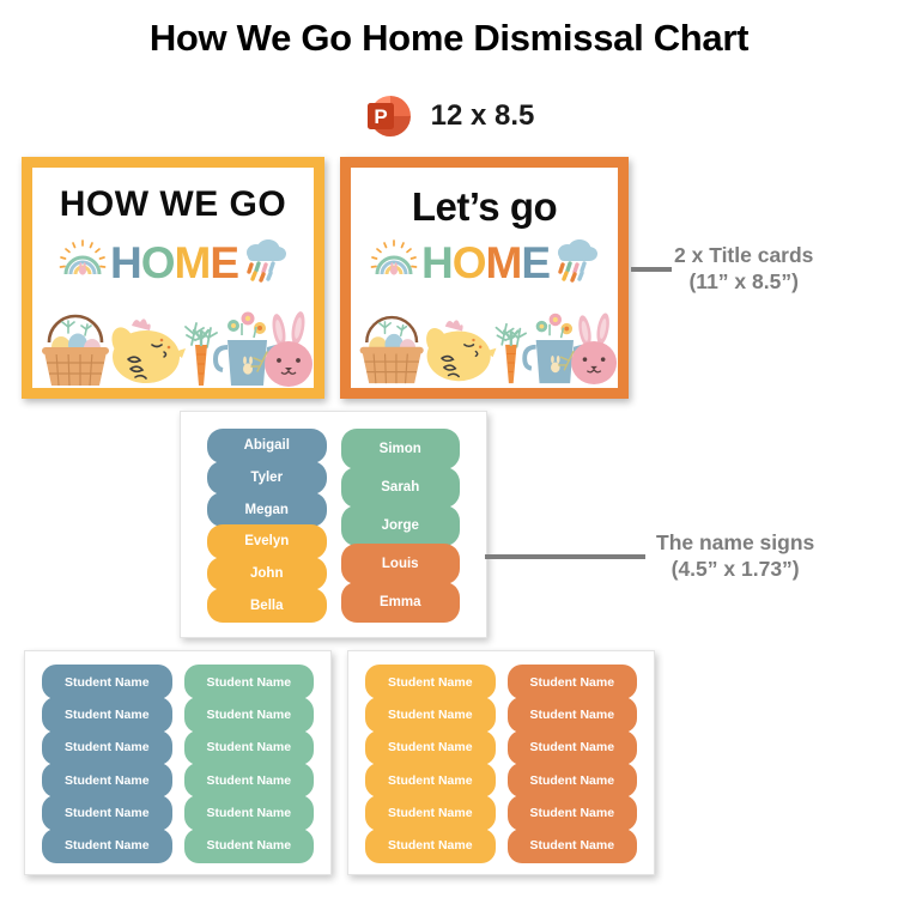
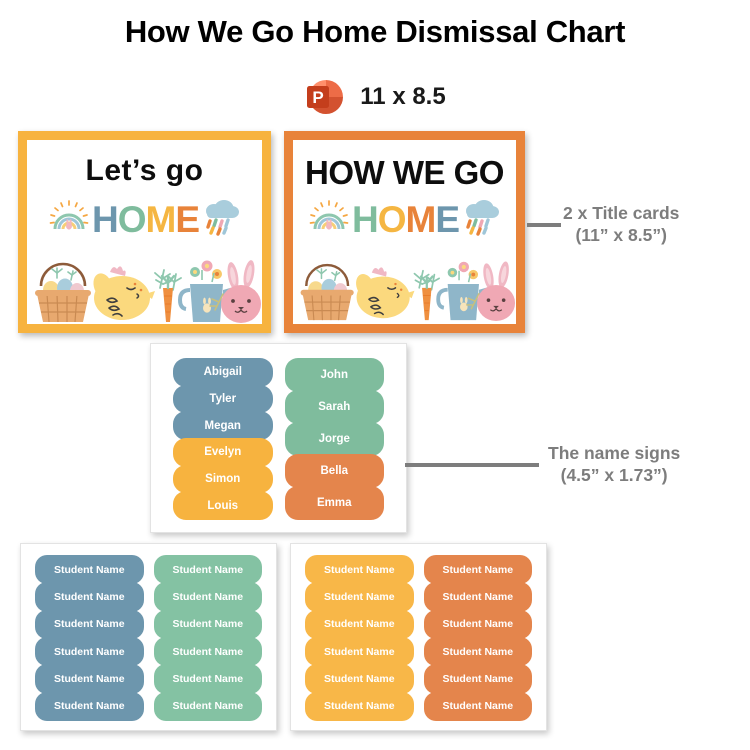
  How We Go Home Dismissal Chart
  P
- 12 x 8.5
+ 11 x 8.5
- HOW WE GO
+ Let’s go
  H
  O
  M
  E
- Let’s go
+ HOW WE GO
  H
  O
  M
  E
  2 x Title cards
  (11” x 8.5”)
  Abigail
  Tyler
  Megan
  Evelyn
- John
+ Simon
- Bella
+ Louis
- Simon
+ John
  Sarah
  Jorge
- Louis
+ Bella
  Emma
  The name signs
  (4.5” x 1.73”)
  Student Name
  Student Name
  Student Name
  Student Name
  Student Name
  Student Name
  Student Name
  Student Name
  Student Name
  Student Name
  Student Name
  Student Name
  Student Name
  Student Name
  Student Name
  Student Name
  Student Name
  Student Name
  Student Name
  Student Name
  Student Name
  Student Name
  Student Name
  Student Name
